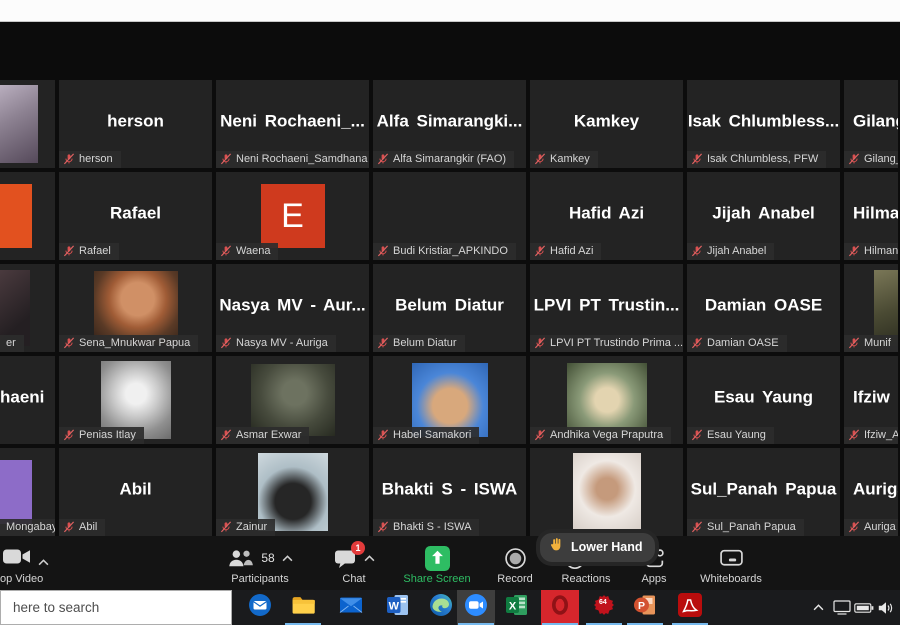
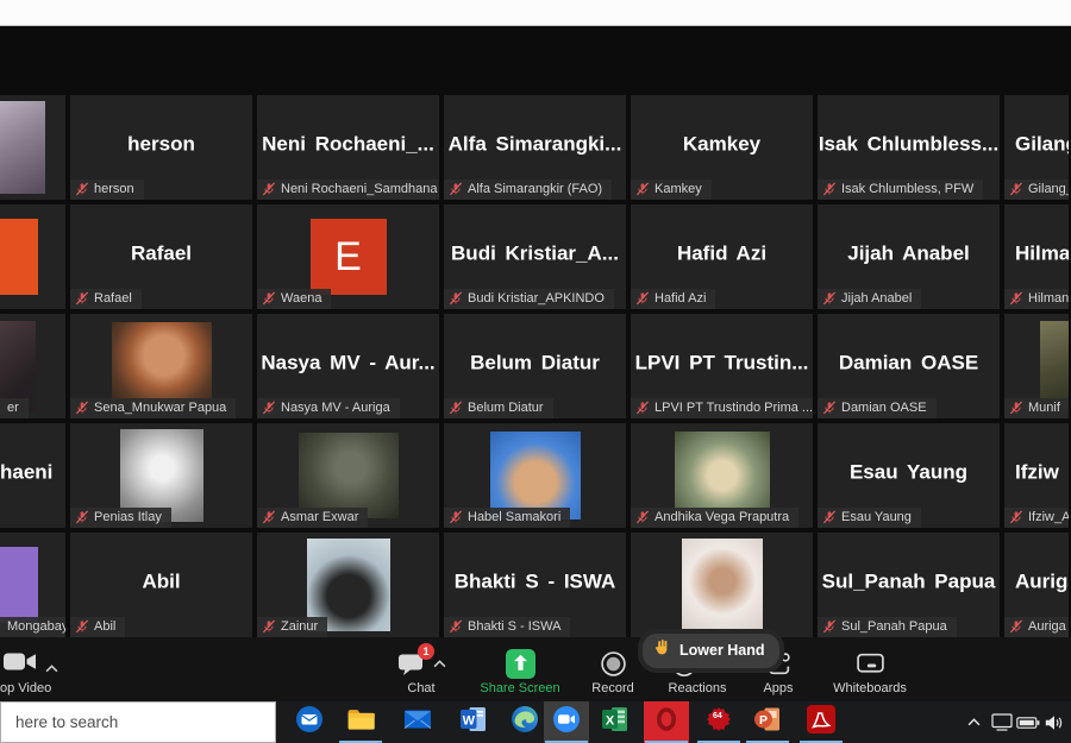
  herson
  herson
  Neni Rochaeni_...
  Neni Rochaeni_Samdhana
  Alfa Simarangki...
  Alfa Simarangkir (FAO)
  Kamkey
  Kamkey
  Isak Chlumbless...
  Isak Chlumbless, PFW
  Gilan
  Gilang
  Rafael
  Rafael
  E
  Waena
+ Budi Kristiar_A...
  Budi Kristiar_APKINDO
  Hafid Azi
  Hafid Azi
  Jijah Anabel
  Jijah Anabel
  Hilma
  Hilman
  er
  Sena_Mnukwar Papua
  Nasya MV - Aur...
  Nasya MV - Auriga
  Belum Diatur
  Belum Diatur
  LPVI PT Trustin...
  LPVI PT Trustindo Prima ...
  Damian OASE
  Damian OASE
  Munif
  haeni
  Penias Itlay
  Asmar Exwar
  Habel Samakori
  Andhika Vega Praputra
  Esau Yaung
  Esau Yaung
  Ifziw
  Ifziw_A
  Mongabay
  Abil
  Abil
  Zainur
  Bhakti S - ISWA
  Bhakti S - ISWA
  Sul_Panah Papua
  Sul_Panah Papua
  Aurig
  Auriga
  Lower Hand
  op Video
- 58
- Participants
  1
  Chat
  Share Screen
  Record
  Reactions
  Apps
  Whiteboards
  here to search
  W
  X
  P
